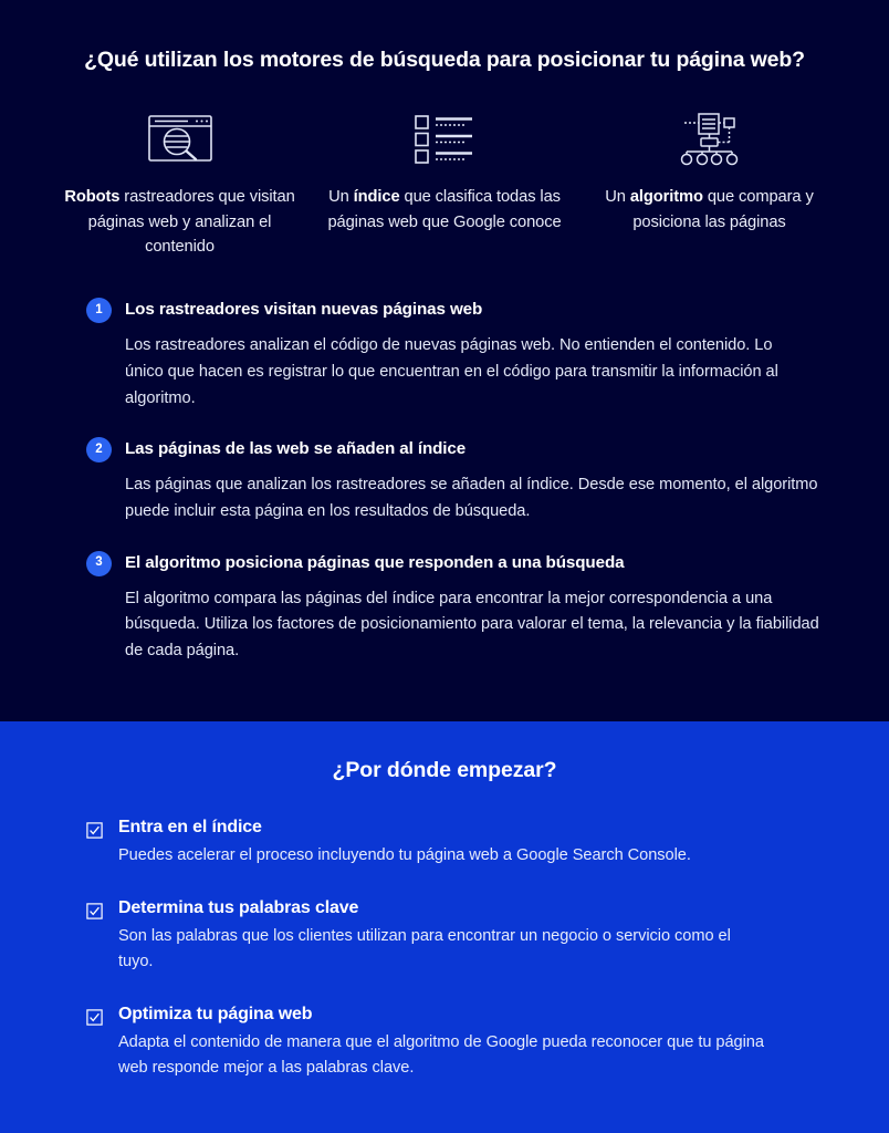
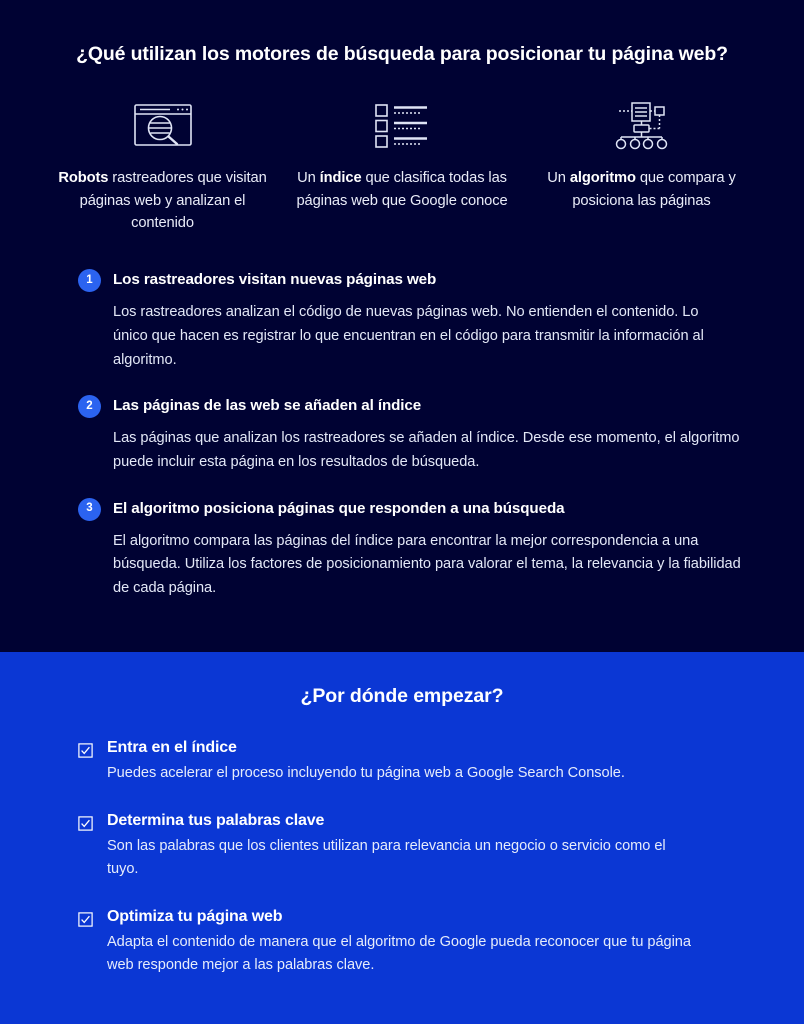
  ¿Qué utilizan los motores de búsqueda para posicionar tu página web?
  Robots rastreadores que visitan páginas web y analizan el contenido
  Un índice que clasifica todas las páginas web que Google conoce
  Un algoritmo que compara y posiciona las páginas
  1
  Los rastreadores visitan nuevas páginas web
  Los rastreadores analizan el código de nuevas páginas web. No entienden el contenido. Lo único que hacen es registrar lo que encuentran en el código para transmitir la información al algoritmo.
  2
  Las páginas de las web se añaden al índice
  Las páginas que analizan los rastreadores se añaden al índice. Desde ese momento, el algoritmo puede incluir esta página en los resultados de búsqueda.
  3
  El algoritmo posiciona páginas que responden a una búsqueda
  El algoritmo compara las páginas del índice para encontrar la mejor correspondencia a una búsqueda. Utiliza los factores de posicionamiento para valorar el tema, la relevancia y la fiabilidad de cada página.
  ¿Por dónde empezar?
  Entra en el índice
  Puedes acelerar el proceso incluyendo tu página web a Google Search Console.
  Determina tus palabras clave
- Son las palabras que los clientes utilizan para encontrar un negocio o servicio como el tuyo.
+ Son las palabras que los clientes utilizan para relevancia un negocio o servicio como el tuyo.
  Optimiza tu página web
  Adapta el contenido de manera que el algoritmo de Google pueda reconocer que tu página web responde mejor a las palabras clave.
